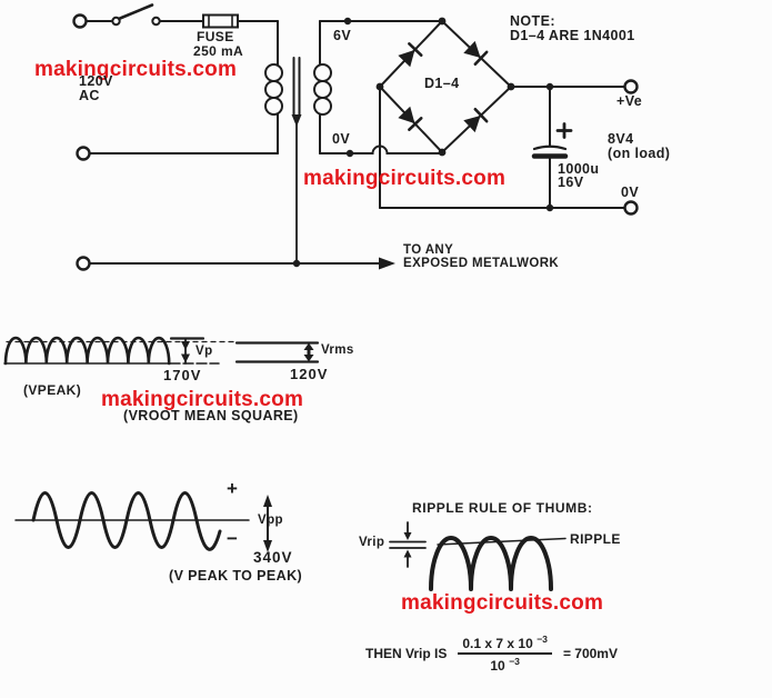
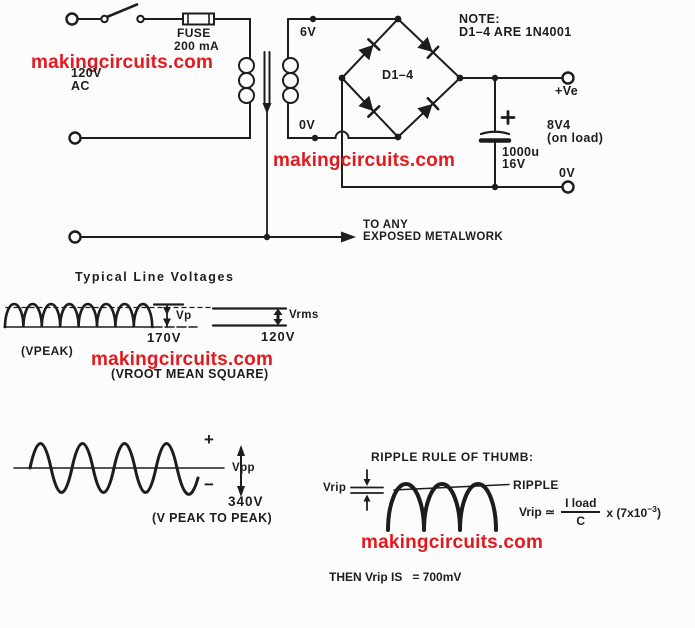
  FUSE
- 250 mA
+ 200 mA
  makingcircuits.com
  120V
  AC
  6V
  0V
  NOTE:
  D1–4 ARE 1N4001
  D1–4
  makingcircuits.com
  +Ve
  8V4
  (on load)
  1000u
  16V
  0V
  TO ANY
  EXPOSED METALWORK
+ Typical Line Voltages
  Vp
  170V
  (VPEAK)
  makingcircuits.com
  Vrms
  120V
  (VROOT MEAN SQUARE)
  +
  −
  Vpp
  340V
  (V PEAK TO PEAK)
  RIPPLE RULE OF THUMB:
  Vrip
  RIPPLE
+ Vrip ≃
+ I load
+ C
+ x (7x10−3)
  makingcircuits.com
  THEN Vrip IS
- 0.1 x 7 x 10 −3
- 10 −3
  = 700mV
